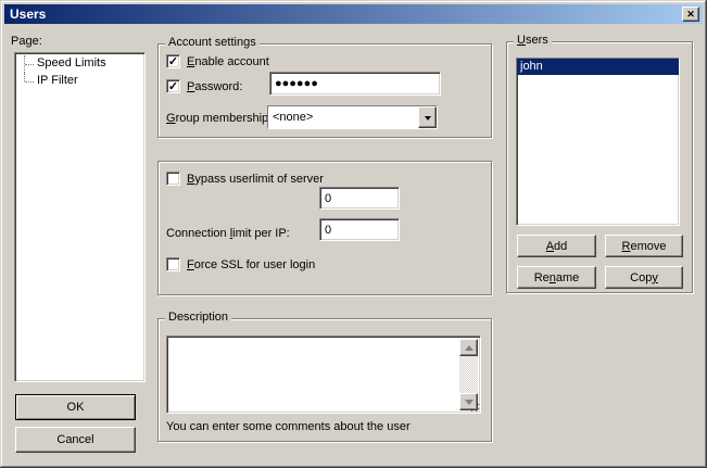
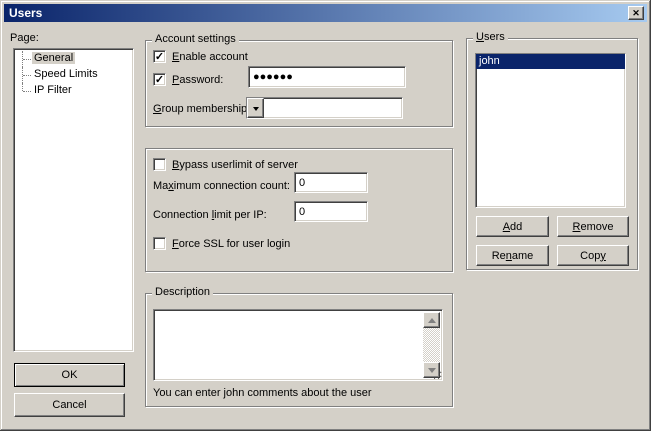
  Users
  ✕
  Page:
+ General
  Speed Limits
  IP Filter
  OK
  Cancel
  Account settings
  ✓
  Enable account
  ✓
  Password:
  ●●●●●●
  Group membership
- <none>
  Bypass userlimit of server
+ Maximum connection count:
  0
  Connection limit per IP:
  0
  Force SSL for user login
  Description
- You can enter some comments about the user
+ You can enter john comments about the user
  Users
  john
  A
  dd
  R
  emove
  Re
  n
  ame
  Cop
  y
